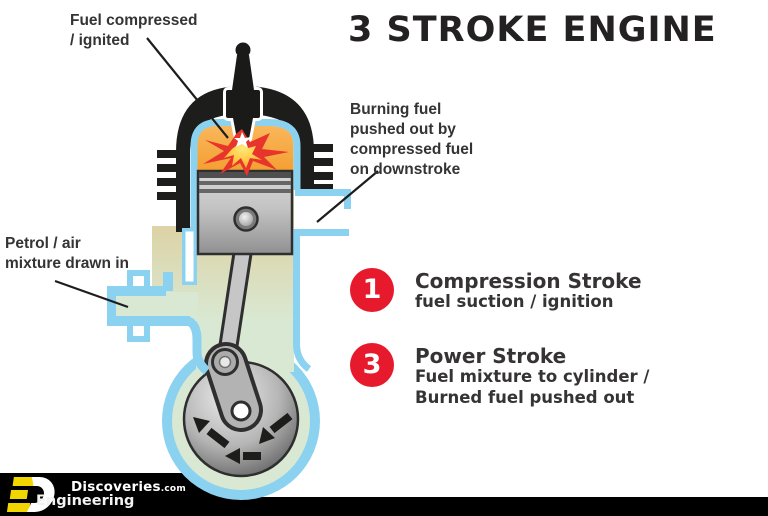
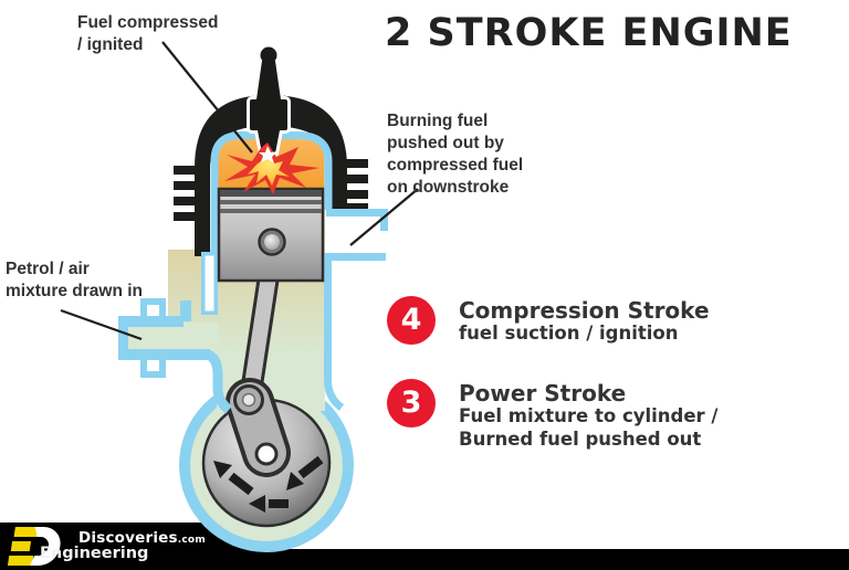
- 3 STROKE ENGINE
+ 2 STROKE ENGINE
  Fuel compressed
  / ignited
  Burning fuel
  pushed out by
  compressed fuel
  on downstroke
  Petrol / air
  mixture drawn in
- 1
+ 4
  Compression Stroke
  fuel suction / ignition
  3
  Power Stroke
  Fuel mixture to cylinder /
  Burned fuel pushed out
  Discoveries.com
  Engineering
